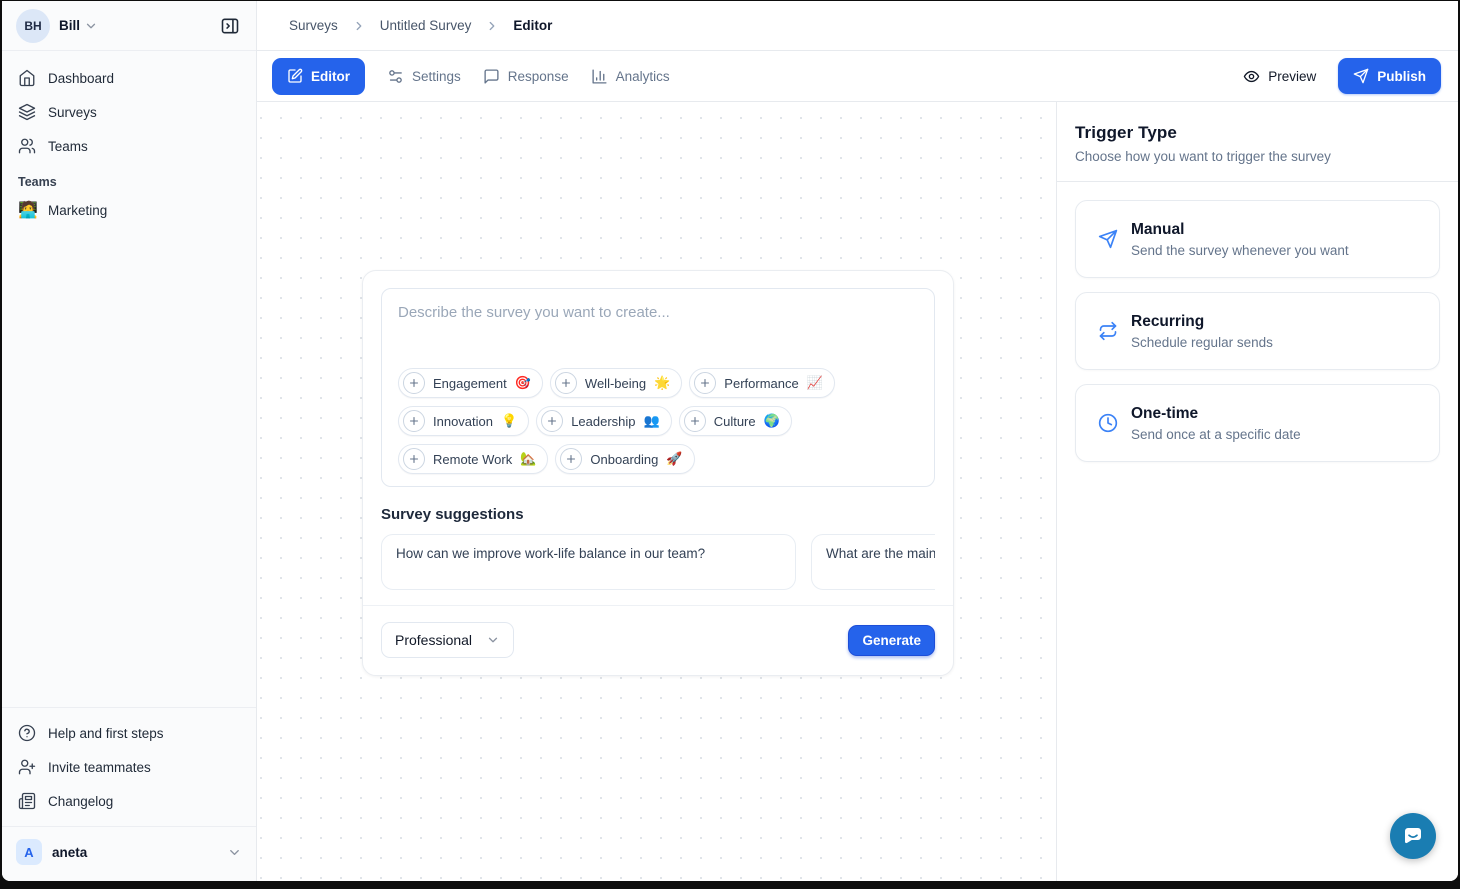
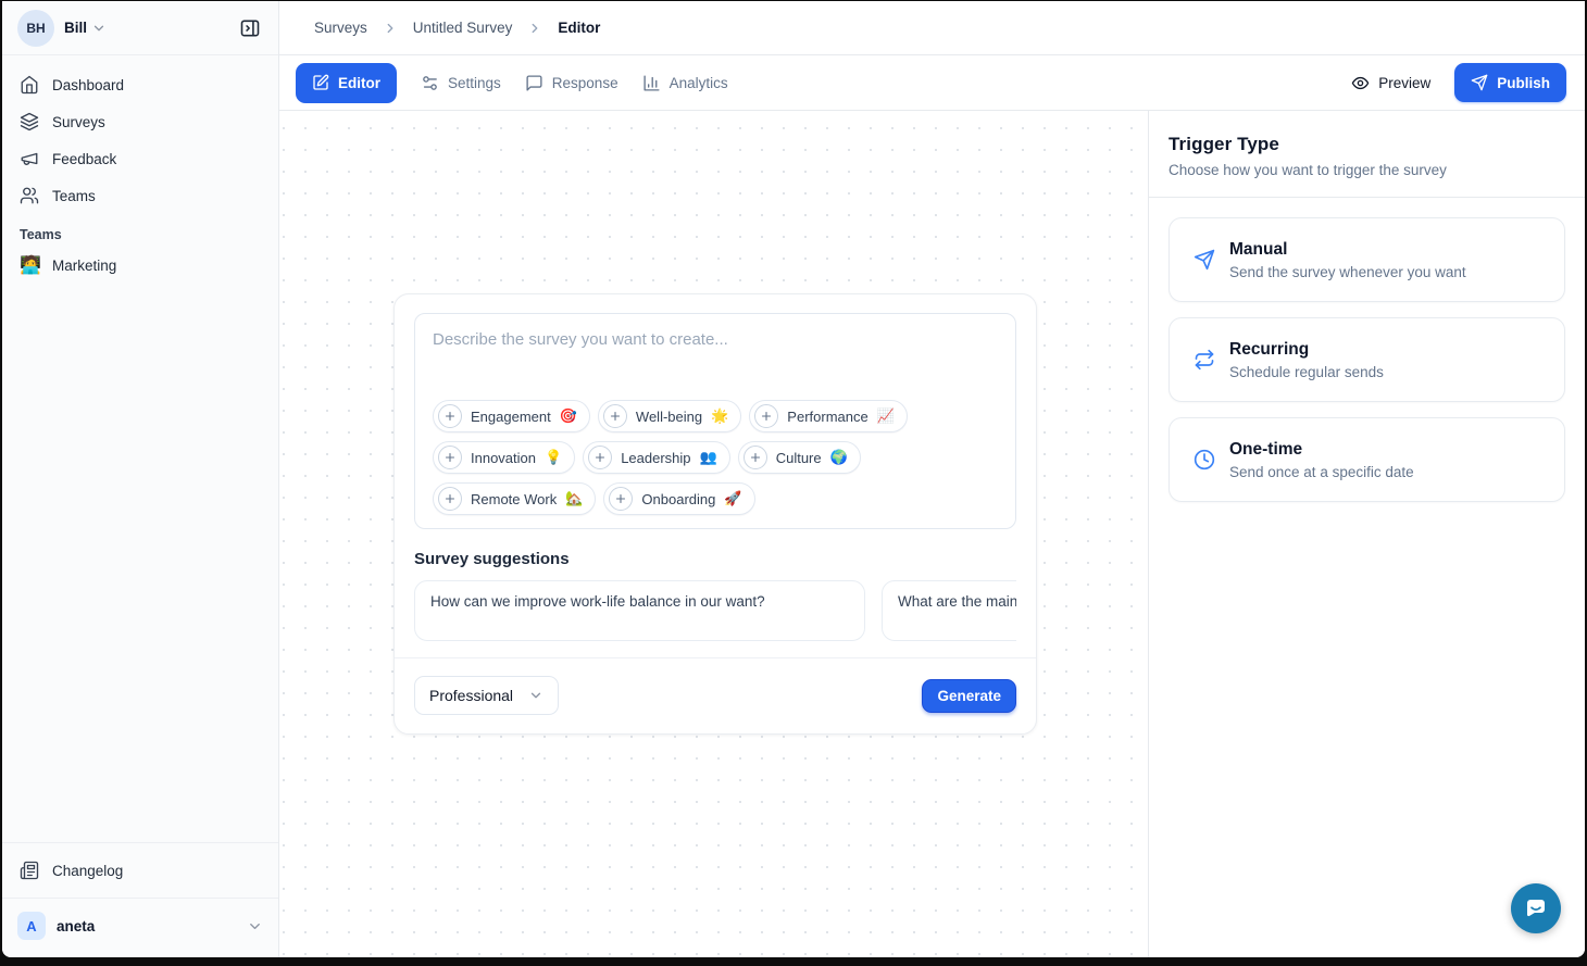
  BH
  Bill
  Dashboard
  Surveys
+ Feedback
  Teams
  Teams
  🧑‍💻
  Marketing
- Help and first steps
- Invite teammates
  Changelog
  A
  aneta
  Surveys
  Untitled Survey
  Editor
  Editor
  Settings
  Response
  Analytics
  Preview
  Publish
  Describe the survey you want to create...
  Engagement
  🎯
  Well-being
  🌟
  Performance
  📈
  Innovation
  💡
  Leadership
  👥
  Culture
  🌍
  Remote Work
  🏡
  Onboarding
  🚀
  Survey suggestions
- How can we improve work-life balance in our team?
+ How can we improve work-life balance in our want?
  What are the main
  Professional
  Generate
  Trigger Type
  Choose how you want to trigger the survey
  Manual
  Send the survey whenever you want
  Recurring
  Schedule regular sends
  One-time
  Send once at a specific date
